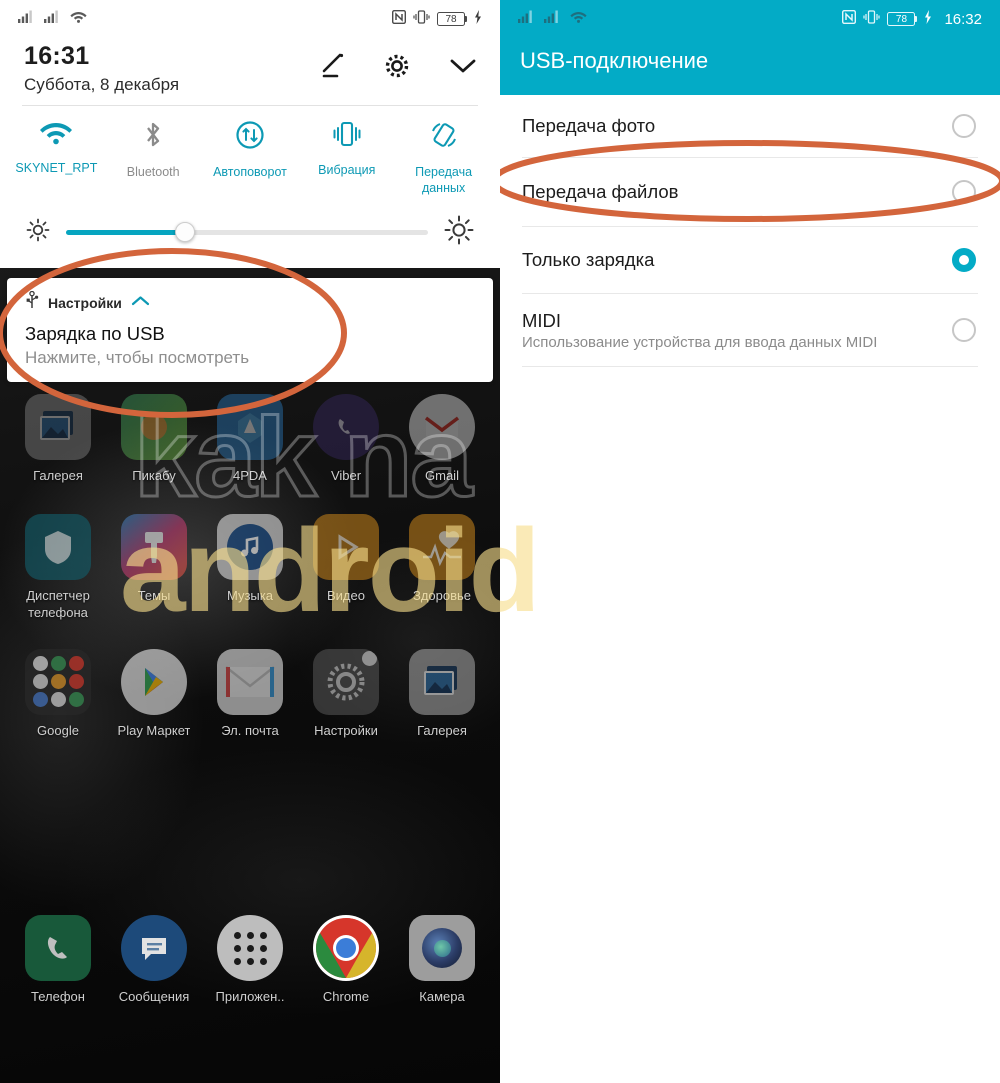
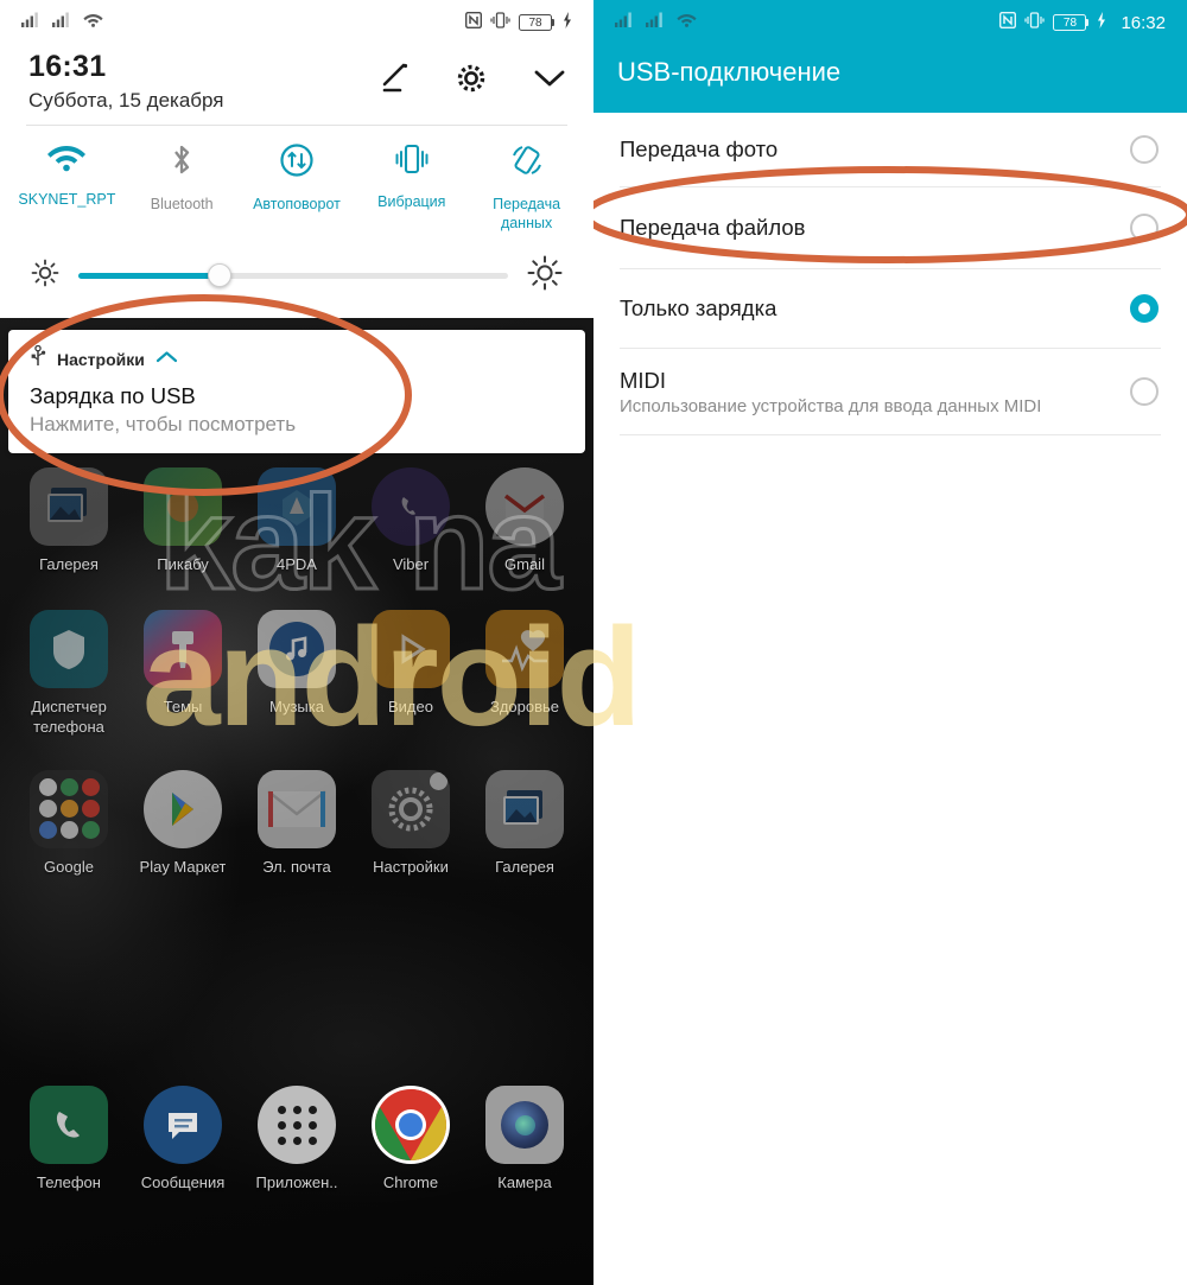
  Галерея
  Пикабу
  4PDA
  Viber
  Gmail
  Диспетчер телефона
  Темы
  Музыка
  Видео
  Здоровье
  Google
  Play Маркет
  Эл. почта
  Настройки
  Галерея
  Телефон
  Сообщения
  Приложен..
  Chrome
  Камера
  78
  16:31
- Суббота, 8 декабря
+ Суббота, 15 декабря
  SKYNET_RPT
  Bluetooth
  Автоповорот
  Вибрация
  Передача данных
  Настройки
  Зарядка по USB
  Нажмите, чтобы посмотреть
  78
  16:32
  USB-подключение
  Передача фото
  Передача файлов
  Только зарядка
  MIDI
  Использование устройства для ввода данных MIDI
  kak na
  android
